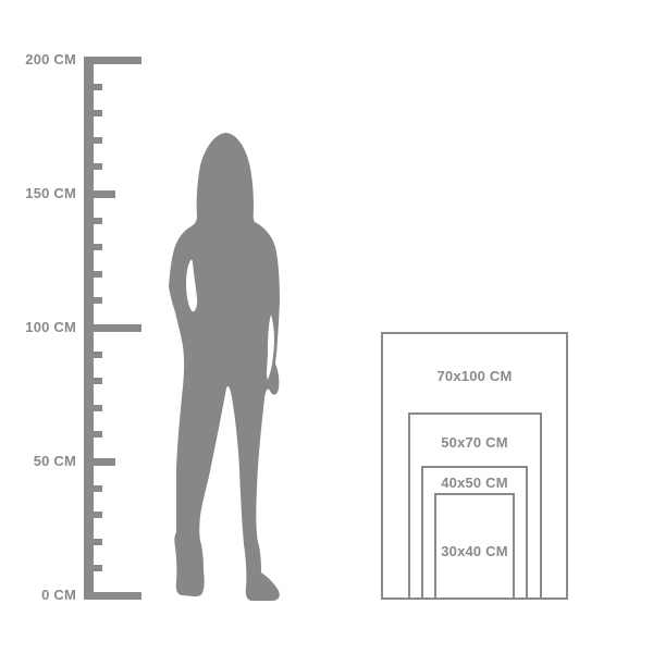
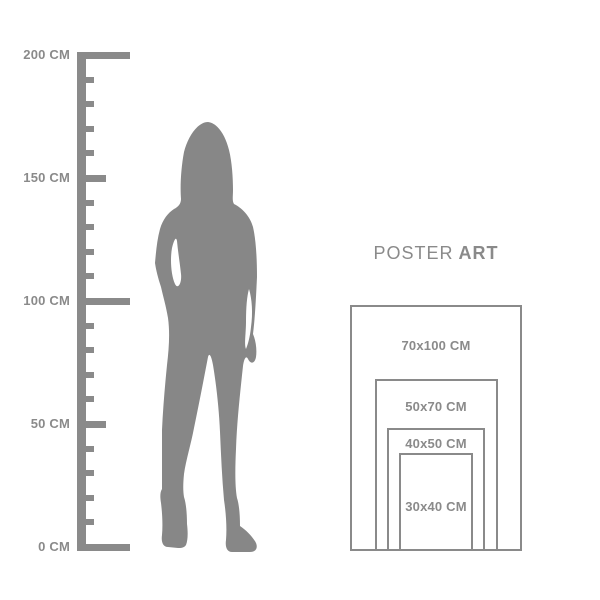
  200 CM
  150 CM
  100 CM
  50 CM
  0 CM
+ POSTER ART
  70x100 CM
  50x70 CM
  40x50 CM
  30x40 CM
